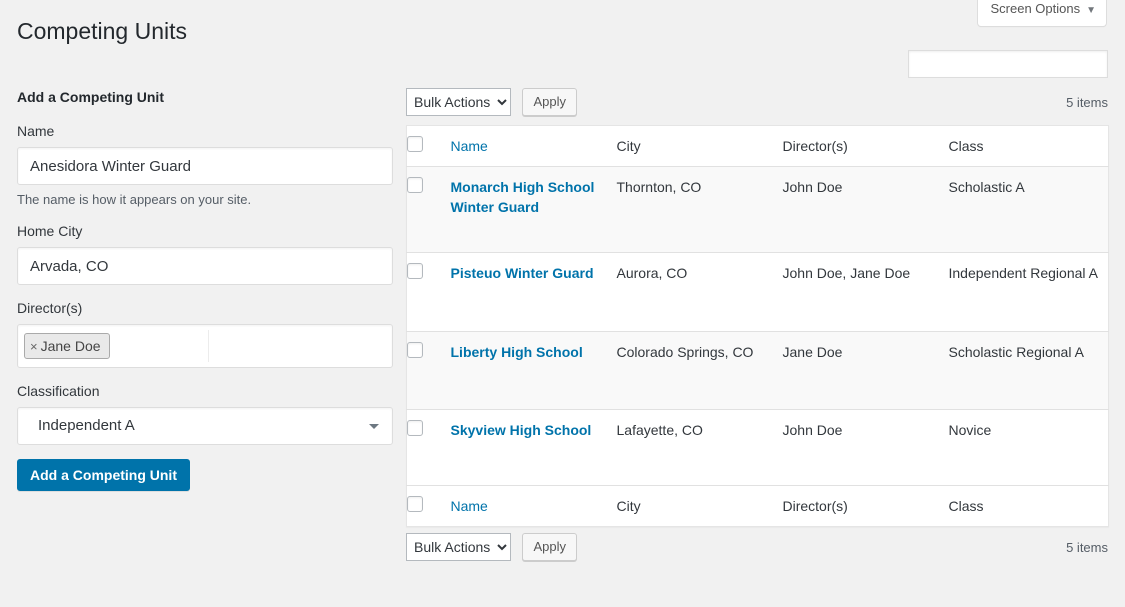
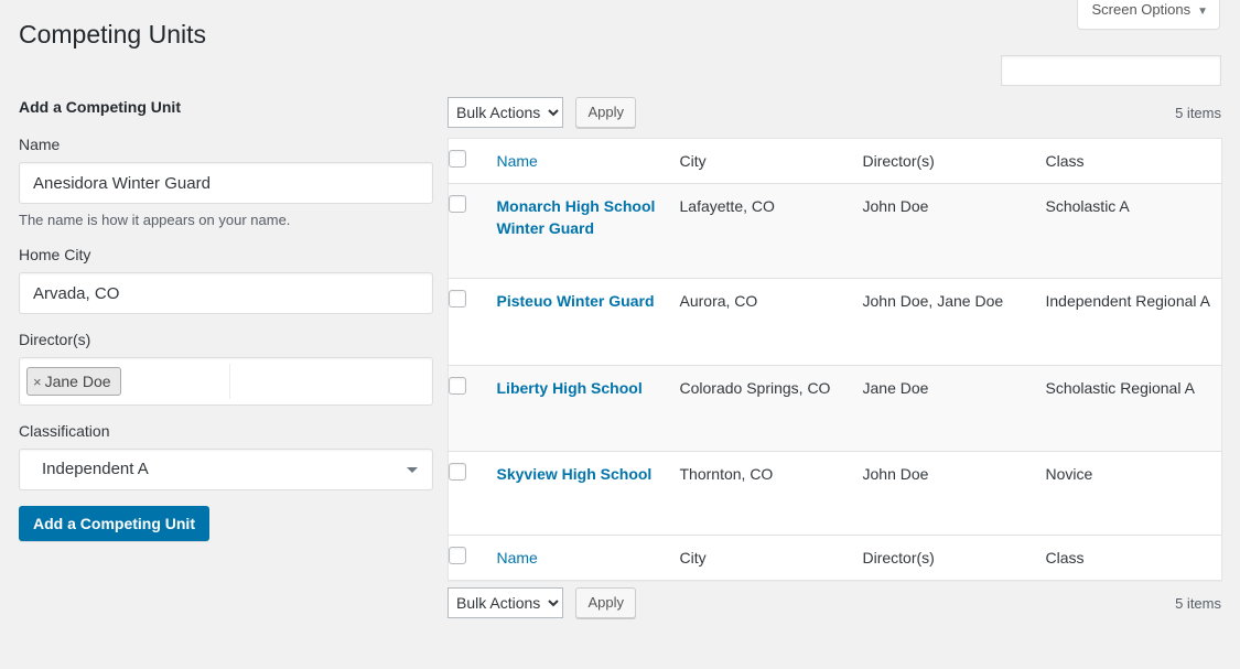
  Screen Options ▼
  Competing Units
  Add a Competing Unit
  Name
  Anesidora Winter Guard
- The name is how it appears on your site.
+ The name is how it appears on your name.
  Home City
  Arvada, CO
  Director(s)
  ×
  Jane Doe
  Classification
  Independent A
  Add a Competing Unit
  Bulk Actions Apply
  5 items
  	Name	City	Director(s)	Class
- 	Monarch High School Winter Guard	Thornton, CO	John Doe	Scholastic A
+ 	Monarch High School Winter Guard	Lafayette, CO	John Doe	Scholastic A
  	Pisteuo Winter Guard	Aurora, CO	John Doe, Jane Doe	Independent Regional A
  	Liberty High School	Colorado Springs, CO	Jane Doe	Scholastic Regional A
- 	Skyview High School	Lafayette, CO	John Doe	Novice
+ 	Skyview High School	Thornton, CO	John Doe	Novice
  	Name	City	Director(s)	Class
  Bulk Actions Apply
  5 items
